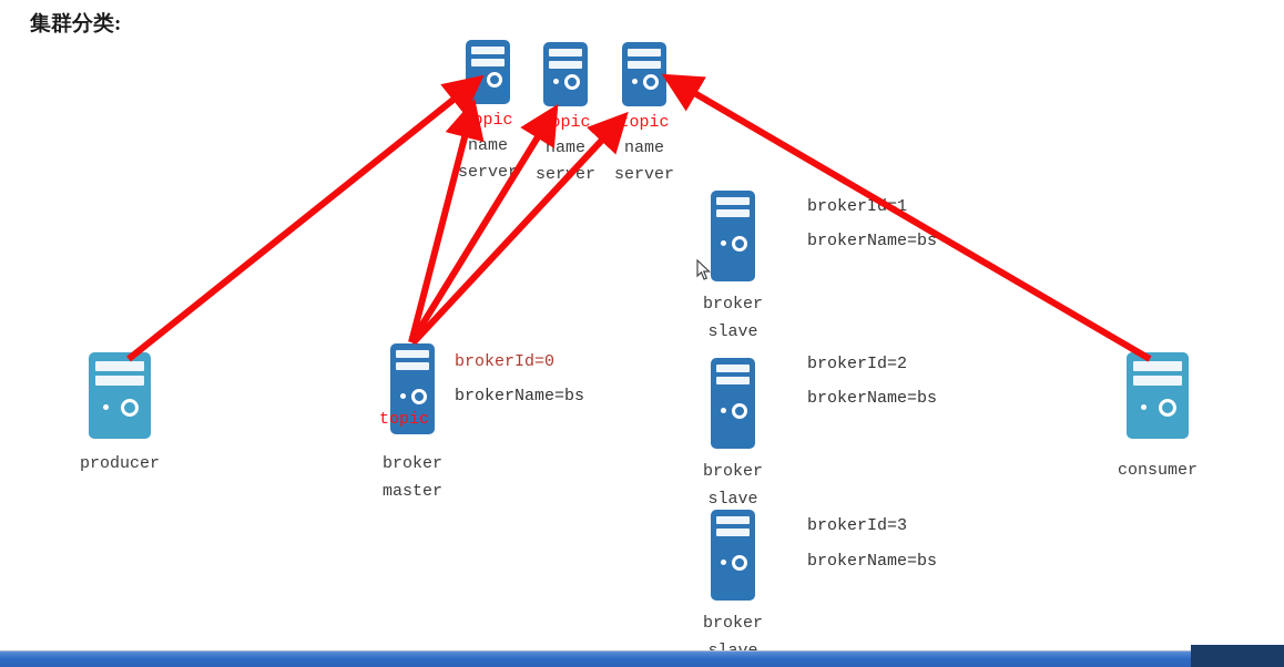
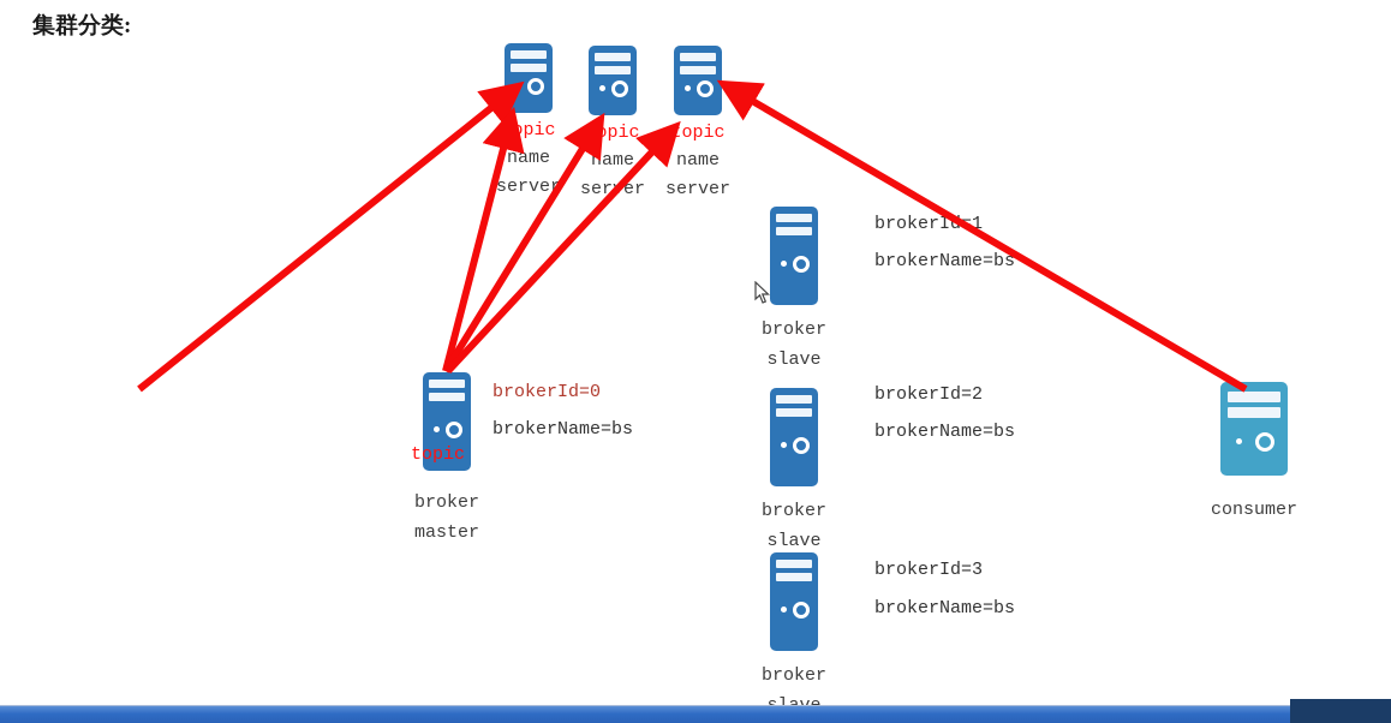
  集群分类:
  opic
  name
  serve
  opic
  name
  serer
  topic
  name
  server
- producer
  consumer
  broker
  master
  broker
  slave
  broker
  slave
  broker
  topic
  brokerId=0
  brokerName=bs
  brokerId1
  brokerName=bs
  brokerId=2
  brokerName=bs
  brokerId=3
  brokerName=bs
